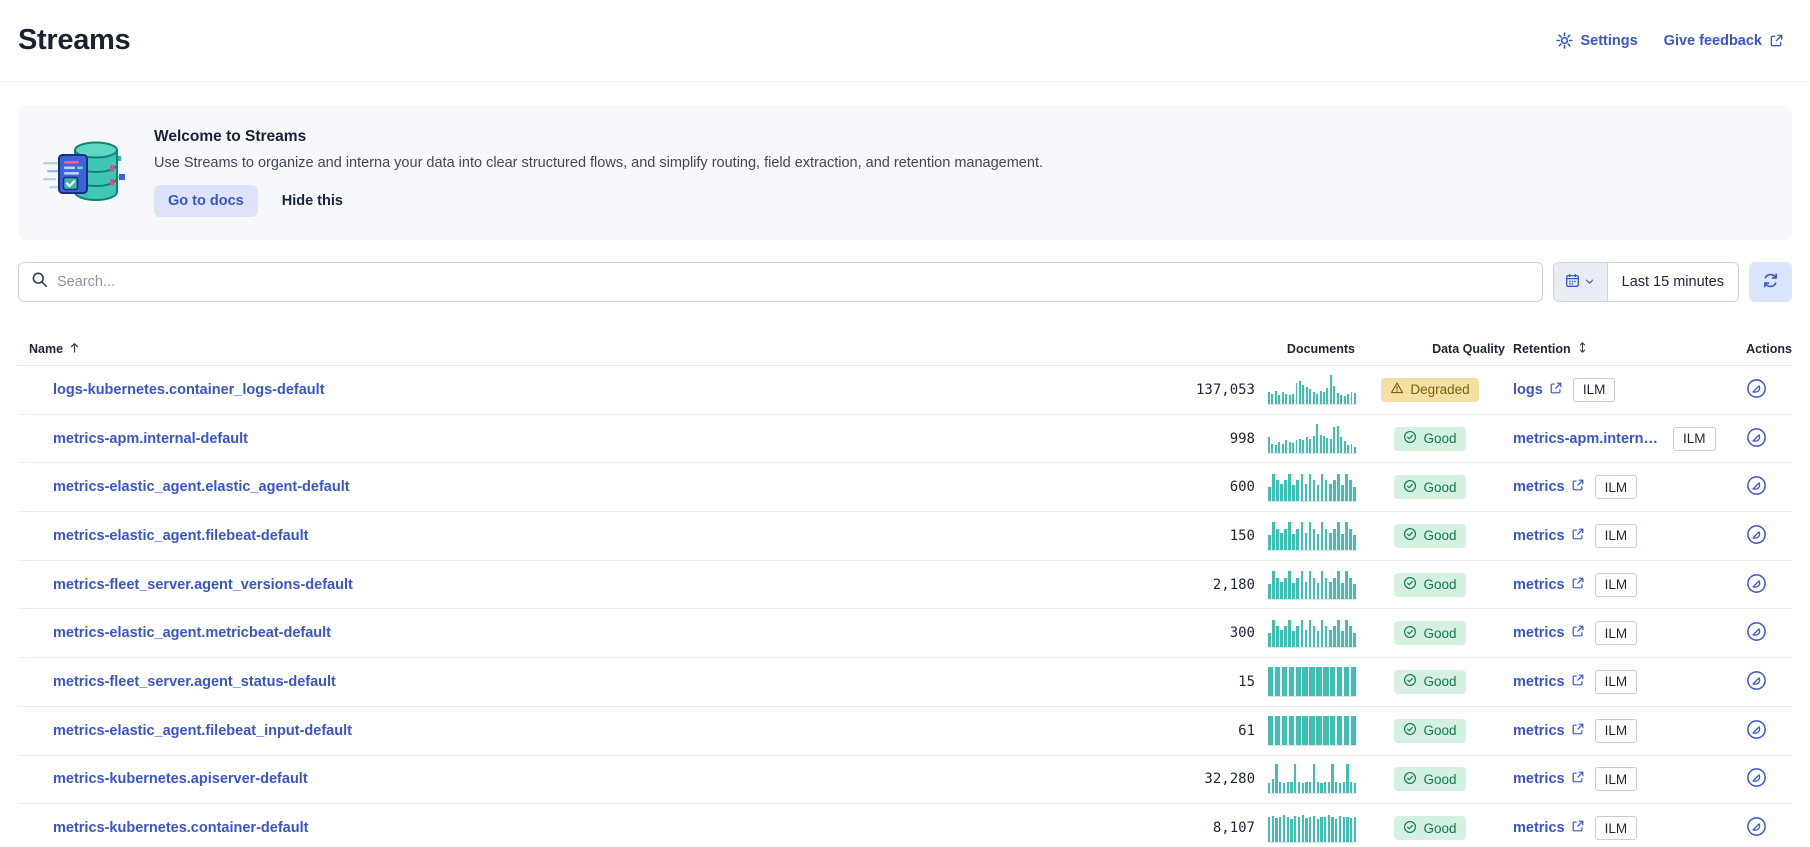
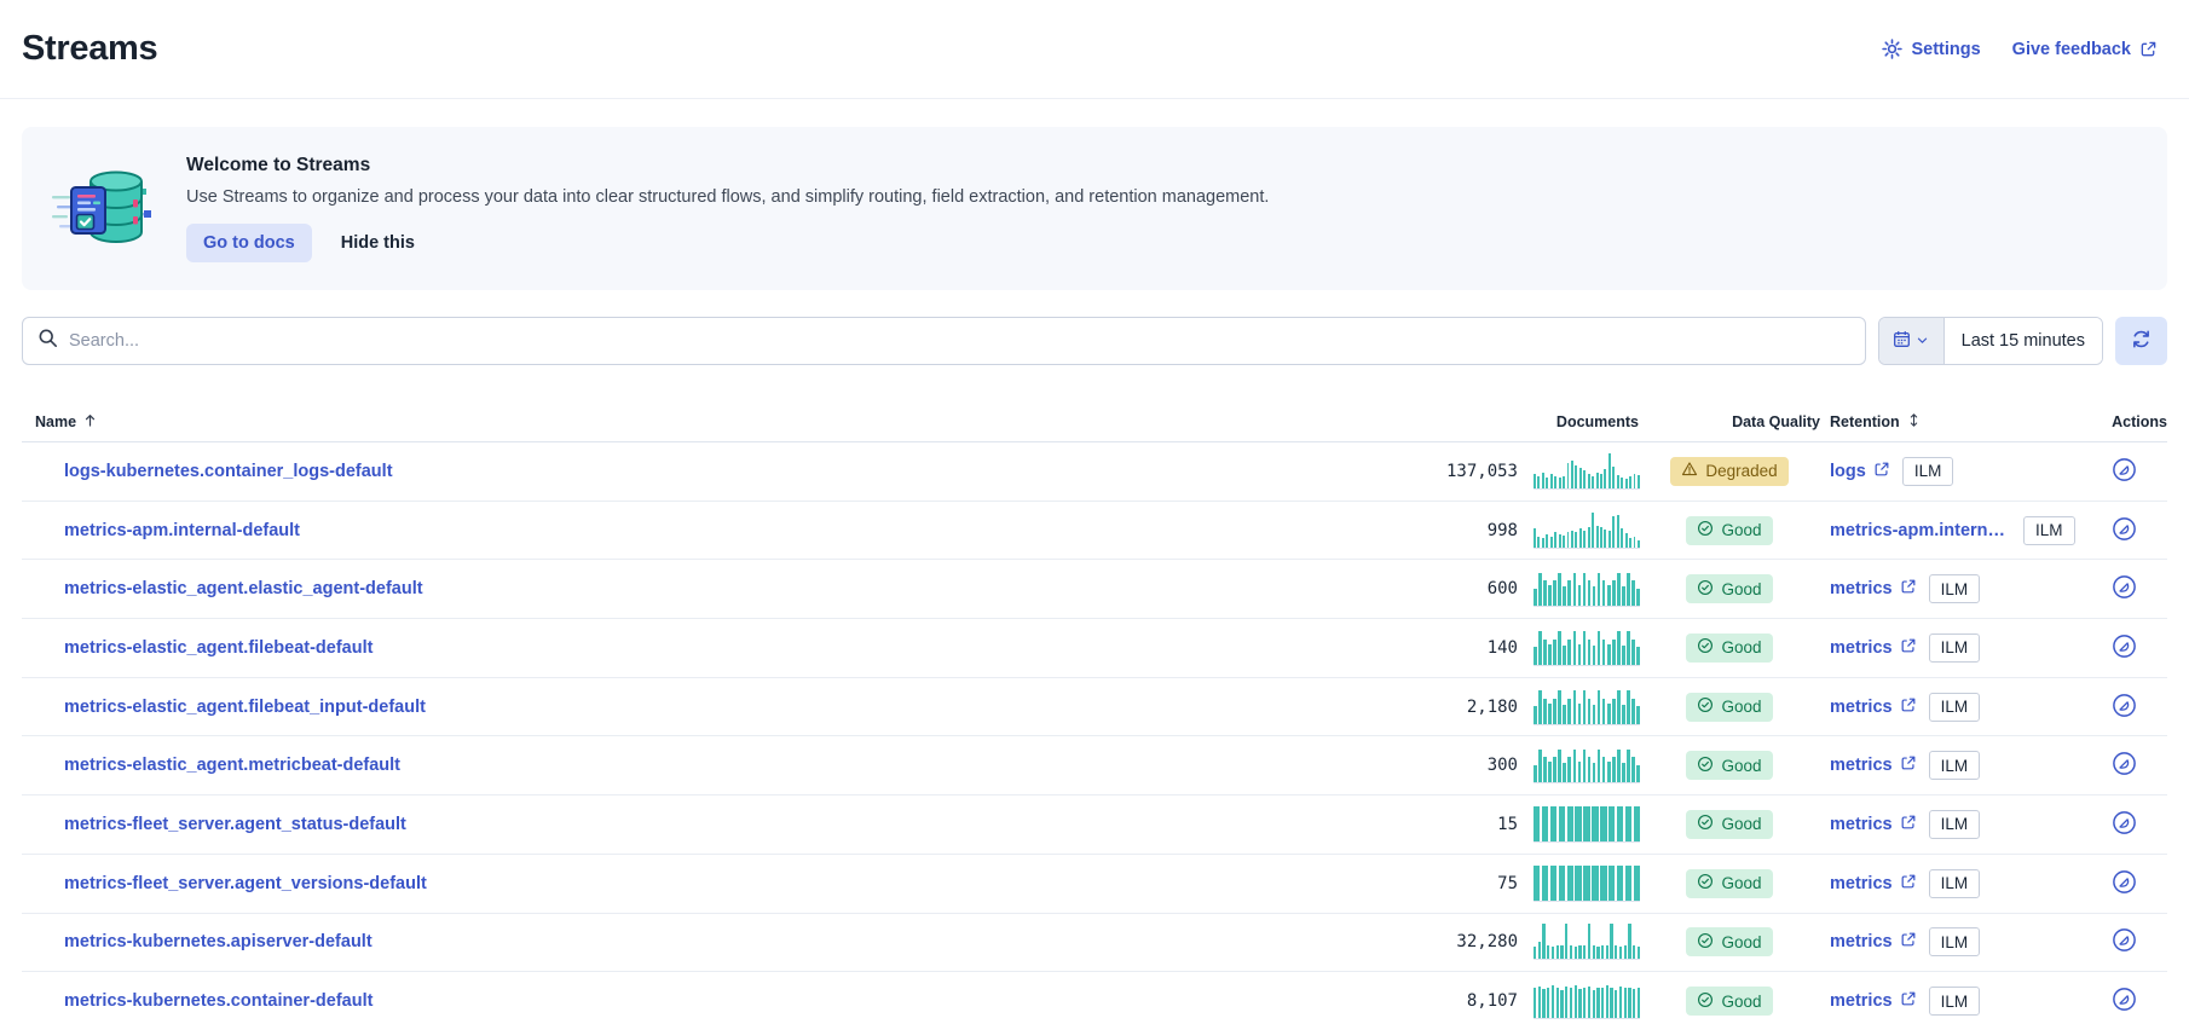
  Streams
  Settings
  Give feedback
  Welcome to Streams
- Use Streams to organize and interna your data into clear structured flows, and simplify routing, field extraction, and retention management.
+ Use Streams to organize and process your data into clear structured flows, and simplify routing, field extraction, and retention management.
  Go to docs
  Hide this
  Search...
  Last 15 minutes
  Name
  Documents
  Data Quality
  Retention
  Actions
  logs-kubernetes.container_logs-default
  137,053
  Degraded
  logs
  ILM
  metrics-apm.internal-default
  998
  Good
  metrics-apm.interna...
  ILM
  metrics-elastic_agent.elastic_agent-default
  600
  Good
  metrics
  ILM
  metrics-elastic_agent.filebeat-default
- 150
+ 140
  Good
  metrics
  ILM
- metrics-fleet_server.agent_versions-default
+ metrics-elastic_agent.filebeat_input-default
  2,180
  Good
  metrics
  ILM
  metrics-elastic_agent.metricbeat-default
  300
  Good
  metrics
  ILM
  metrics-fleet_server.agent_status-default
  15
  Good
  metrics
  ILM
- metrics-elastic_agent.filebeat_input-default
+ metrics-fleet_server.agent_versions-default
- 61
+ 75
  Good
  metrics
  ILM
  metrics-kubernetes.apiserver-default
  32,280
  Good
  metrics
  ILM
  metrics-kubernetes.container-default
  8,107
  Good
  metrics
  ILM
